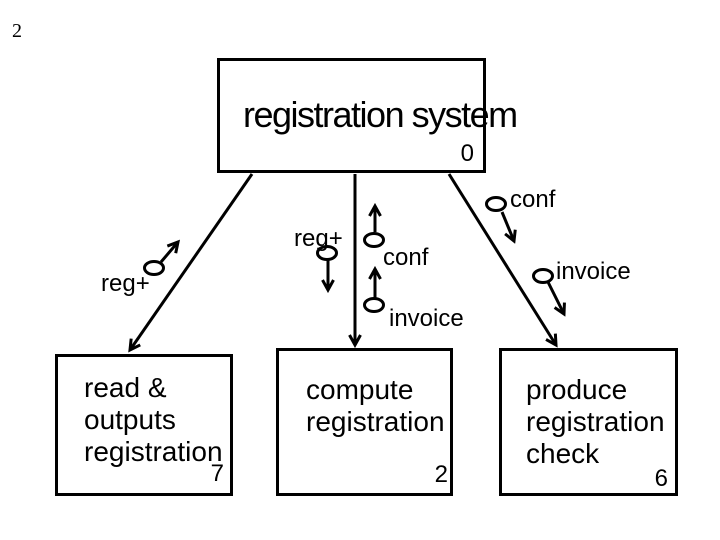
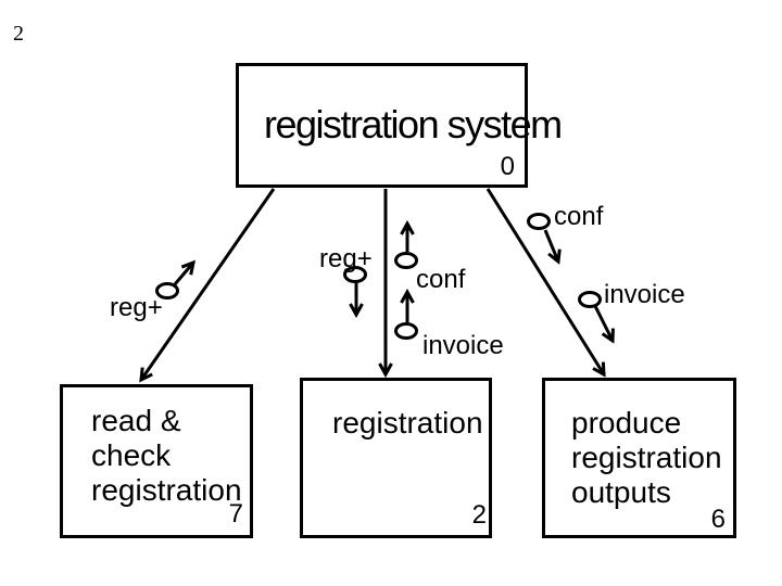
  2
  registration system
  0
  read &
- outputs
+ check
  registration
  7
- compute
  registration
  2
  produce
  registration
- check
+ outputs
  6
  reg+
  reg+
  conf
  invoice
  conf
  invoice
